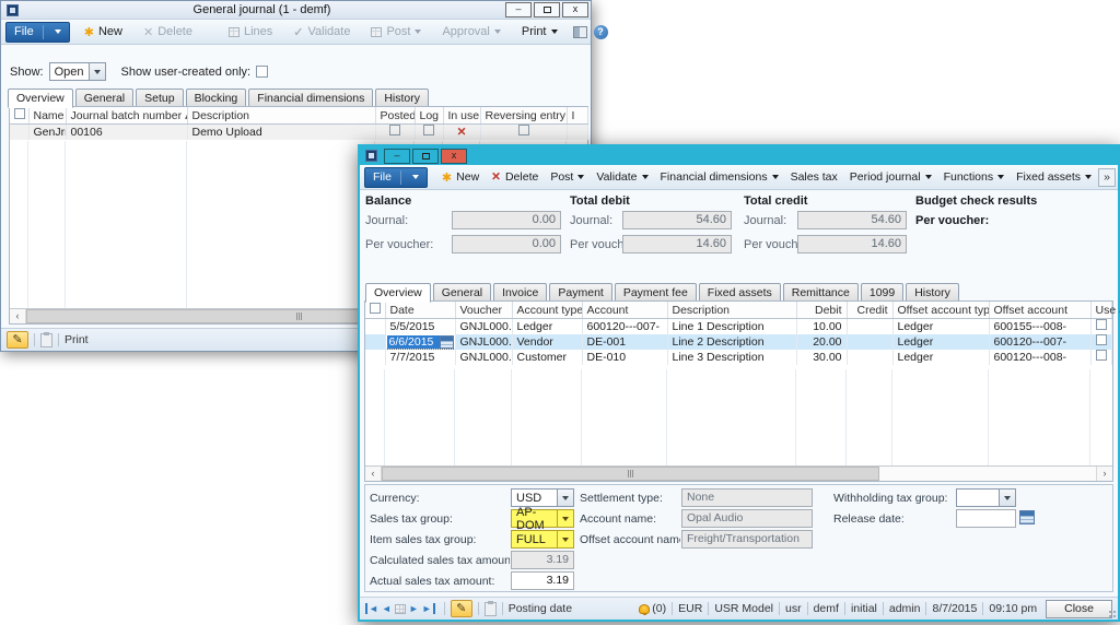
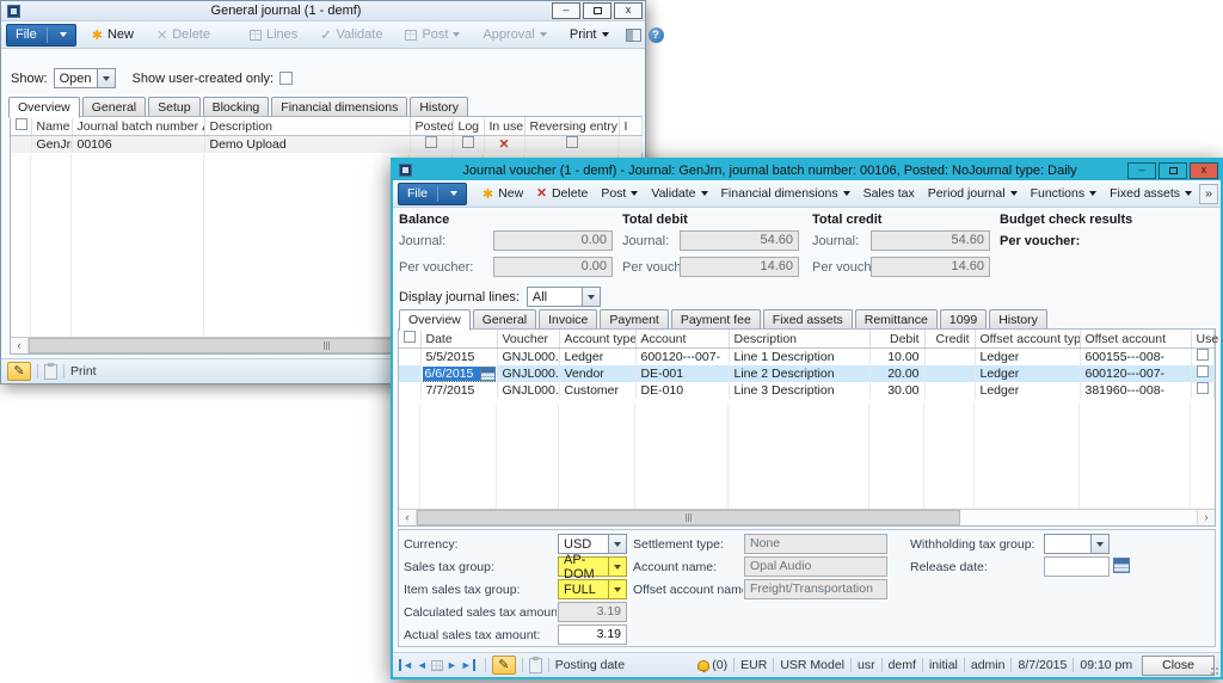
  General journal (1 - demf)
  –
  x
  File
  ✱
  New
  ✕
  Delete
  Lines
  ✓
  Validate
  Post
  Approval
  Print
  ?
  Show:
  Open
  Show user-created only:
  Overview
  General
  Setup
  Blocking
  Financial dimensions
  History
  	Name	Journal batch number	Description	Posted	Log	In use	Reversing entry	I
  	GenJr	00106	Demo Upload			✕
  ‹
  ✎
  Print
+ Journal voucher (1 - demf) - Journal: GenJrn, journal batch number: 00106, Posted: NoJournal type: Daily
  –
  x
  File
  ✱
  New
  ✕
  Delete
  Post
  Validate
  Financial dimensions
  Sales tax
  Period journal
  Functions
  Fixed assets
  »
  Balance
  Total debit
  Total credit
  Budget check results
  Journal:
  0.00
  Per voucher:
  0.00
  Journal:
  54.60
  Per vouch
  14.60
  Journal:
  54.60
  Per vouch
  14.60
  Per voucher:
+ Display journal lines:
+ All
  Overview
  General
  Invoice
  Payment
  Payment fee
  Fixed assets
  Remittance
  1099
  History
  	Date	Voucher	Account type	Account	Description	Debit	Credit	Offset account typ	Offset account	Use
  	5/5/2015	GNJL000.	Ledger	600120---007-	Line 1 Description	10.00		Ledger	600155---008-
  	6/6/2015	GNJL000.	Vendor	DE-001	Line 2 Description	20.00		Ledger	600120---007-
- 	7/7/2015	GNJL000.	Customer	DE-010	Line 3 Description	30.00		Ledger	600120---008-
+ 	7/7/2015	GNJL000.	Customer	DE-010	Line 3 Description	30.00		Ledger	381960---008-
  ‹
  ›
  Currency:
  USD
  Sales tax group:
  AP-DOM
  Item sales tax group:
  FULL
  Calculated sales tax amoun
  3.19
  Actual sales tax amount:
  3.19
  Settlement type:
  None
  Account name:
  Opal Audio
  Offset account nam
  Freight/Transportation
  Withholding tax group:
  Release date:
  ◄
  ◄
  ►
  ►
  ✎
  Posting date
  (0)
  EUR
  USR Model
  usr
  demf
  initial
  admin
  8/7/2015
  09:10 pm
  Close
